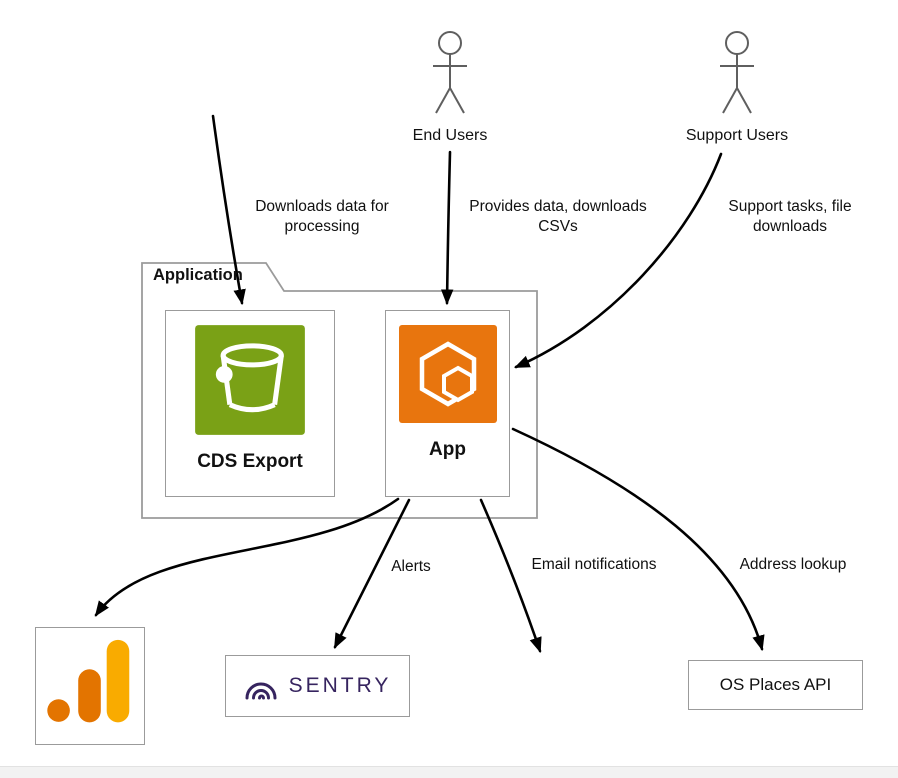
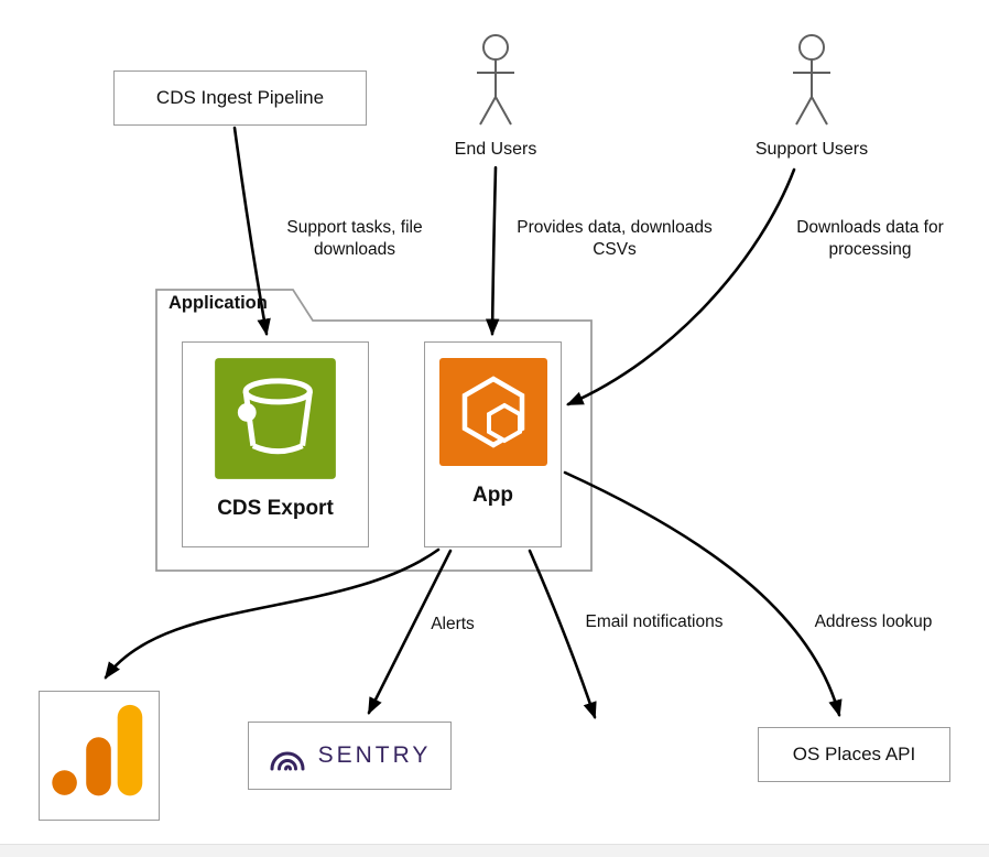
+ CDS Ingest Pipeline
  End Users
  Support Users
  Application
  CDS Export
  App
  SENTRY
  OS Places API
- Downloads data for processing
+ Support tasks, file downloads
  Provides data, downloads CSVs
- Support tasks, file downloads
+ Downloads data for processing
  Alerts
  Email notifications
  Address lookup
